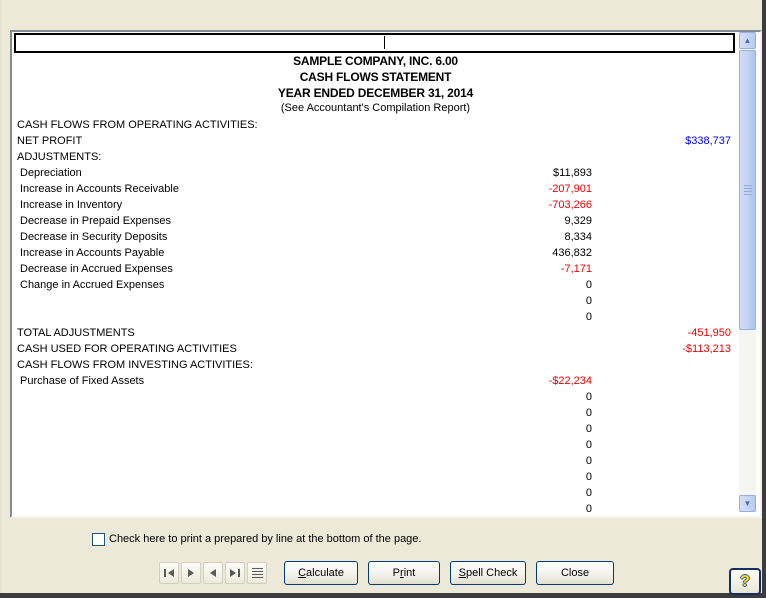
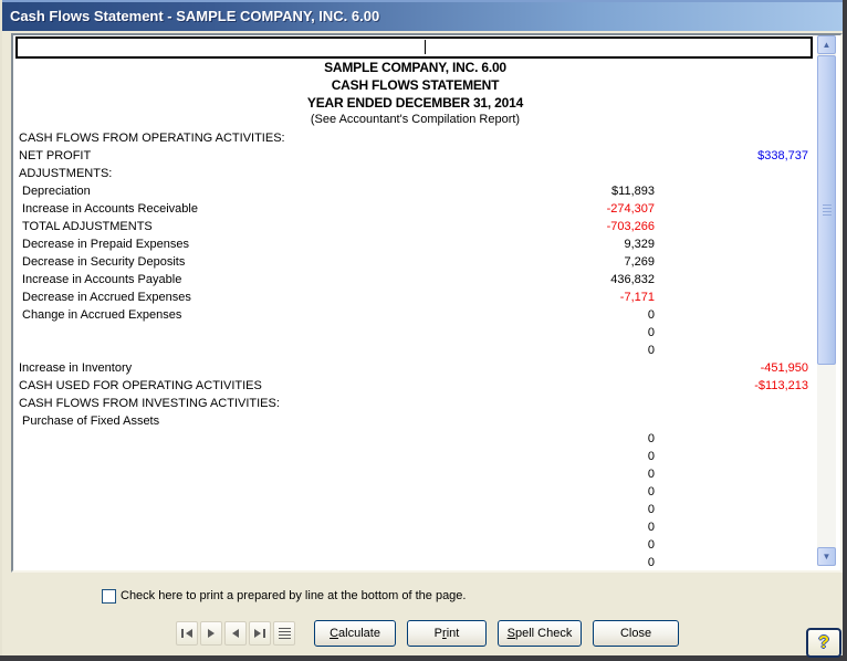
+ Cash Flows Statement - SAMPLE COMPANY, INC. 6.00
  SAMPLE COMPANY, INC. 6.00
  CASH FLOWS STATEMENT
  YEAR ENDED DECEMBER 31, 2014
  (See Accountant's Compilation Report)
  CASH FLOWS FROM OPERATING ACTIVITIES:
  NET PROFIT
  $338,737
  ADJUSTMENTS:
  Depreciation
  $11,893
  Increase in Accounts Receivable
- -207,901
+ -274,307
- Increase in Inventory
+ TOTAL ADJUSTMENTS
  -703,266
  Decrease in Prepaid Expenses
  9,329
  Decrease in Security Deposits
- 8,334
+ 7,269
  Increase in Accounts Payable
  436,832
  Decrease in Accrued Expenses
  -7,171
  Change in Accrued Expenses
  0
  0
  0
- TOTAL ADJUSTMENTS
+ Increase in Inventory
  -451,950
  CASH USED FOR OPERATING ACTIVITIES
  -$113,213
  CASH FLOWS FROM INVESTING ACTIVITIES:
  Purchase of Fixed Assets
- -$22,234
  0
  0
  0
  0
  0
  0
  0
  0
  ▲
  ▼
  Check here to print a prepared by line at the bottom of the page.
  Calculate
  Print
  Spell Check
  Close
  ?
